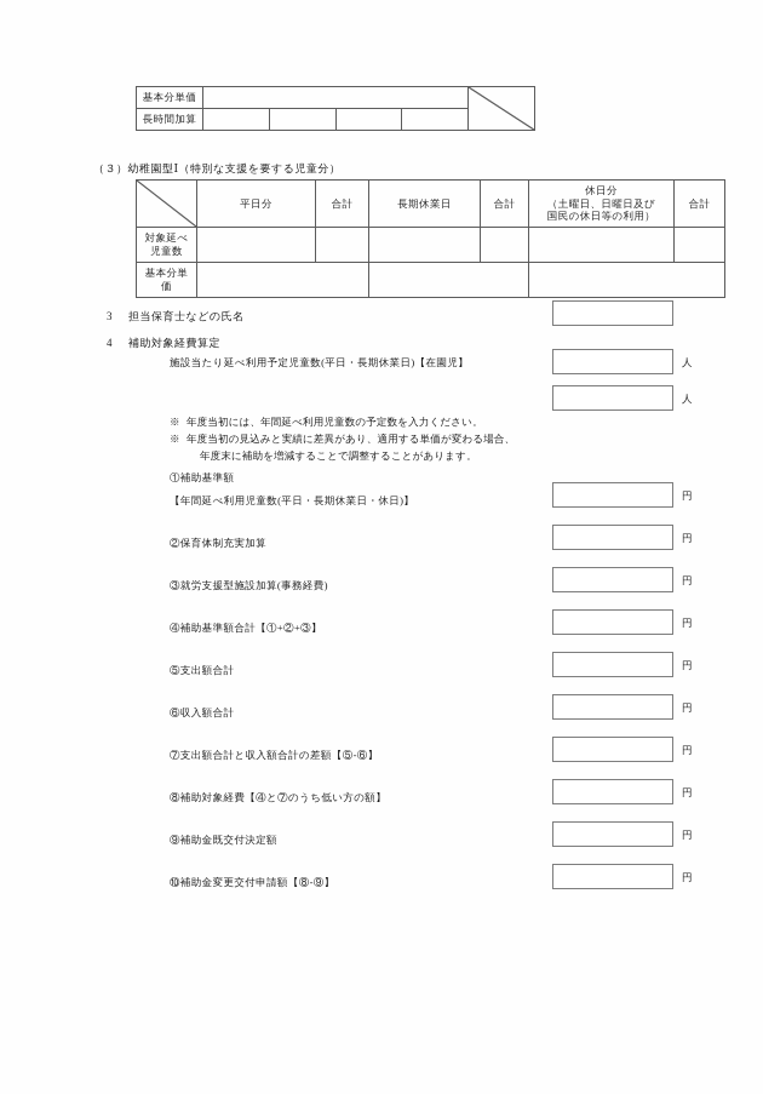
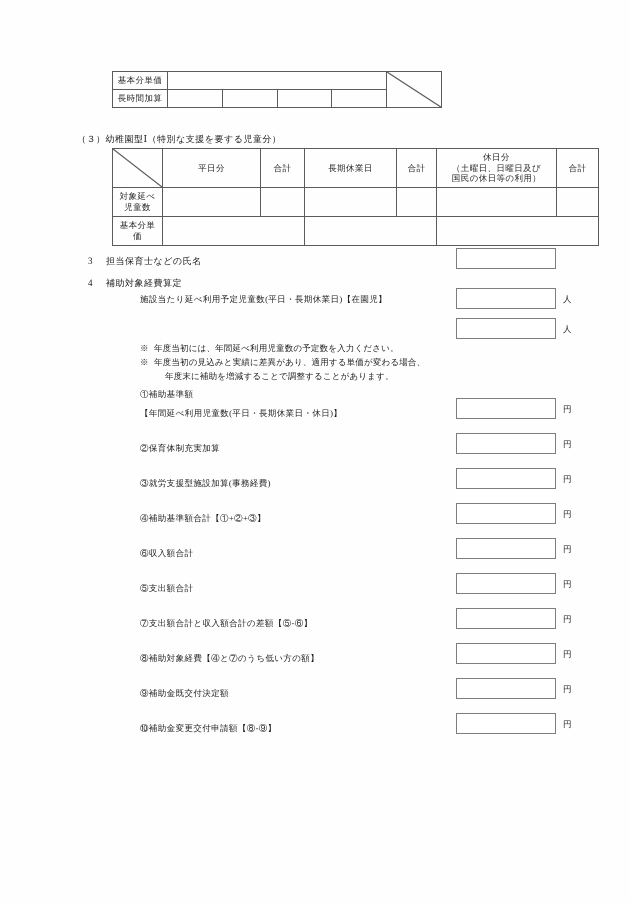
  基本分単価
  長時間加算
  （３）幼稚園型Ⅰ（特別な支援を要する児童分）
  	平日分	合計	長期休業日	合計	休日分 （土曜日、日曜日及び 国民の休日等の利用）	合計
  対象延べ 児童数
  基本分単 価
  3 担当保育士などの氏名
  4 補助対象経費算定
  施設当たり延べ利用予定児童数(平日・長期休業日)【在園児】
  人
  人
  ※ 年度当初には、年間延べ利用児童数の予定数を入力ください。
  ※ 年度当初の見込みと実績に差異があり、適用する単価が変わる場合、
  年度末に補助を増減することで調整することがあります。
  ①補助基準額
  【年間延べ利用児童数(平日・長期休業日・休日)】
  円
  ②保育体制充実加算
  円
  ③就労支援型施設加算(事務経費)
  円
  ④補助基準額合計【①+②+③】
  円
- ⑤支出額合計
+ ⑥収入額合計
  円
- ⑥収入額合計
+ ⑤支出額合計
  円
  ⑦支出額合計と収入額合計の差額【⑤-⑥】
  円
  ⑧補助対象経費【④と⑦のうち低い方の額】
  円
  ⑨補助金既交付決定額
  円
  ⑩補助金変更交付申請額【⑧-⑨】
  円
